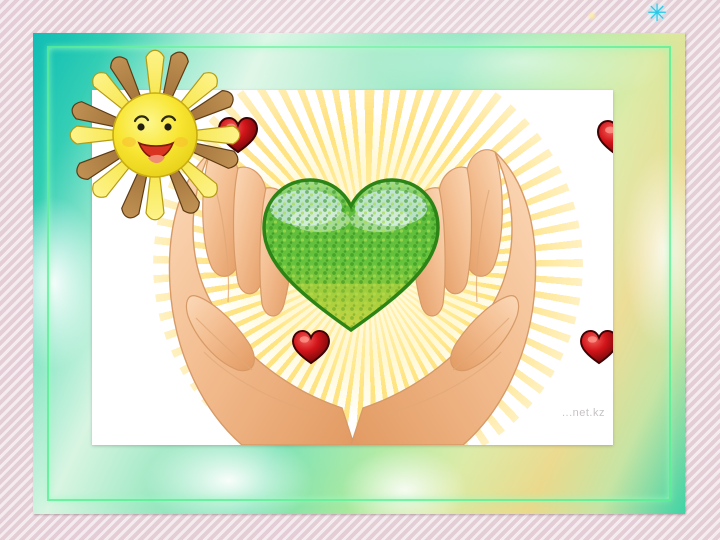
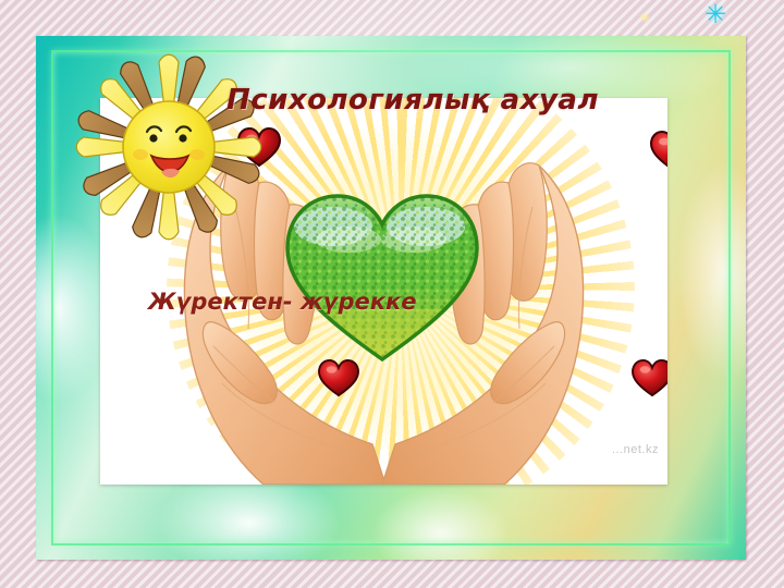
+ Психологиялық ахуал
+ Жүректен- жүрекке
  ...net.kz
